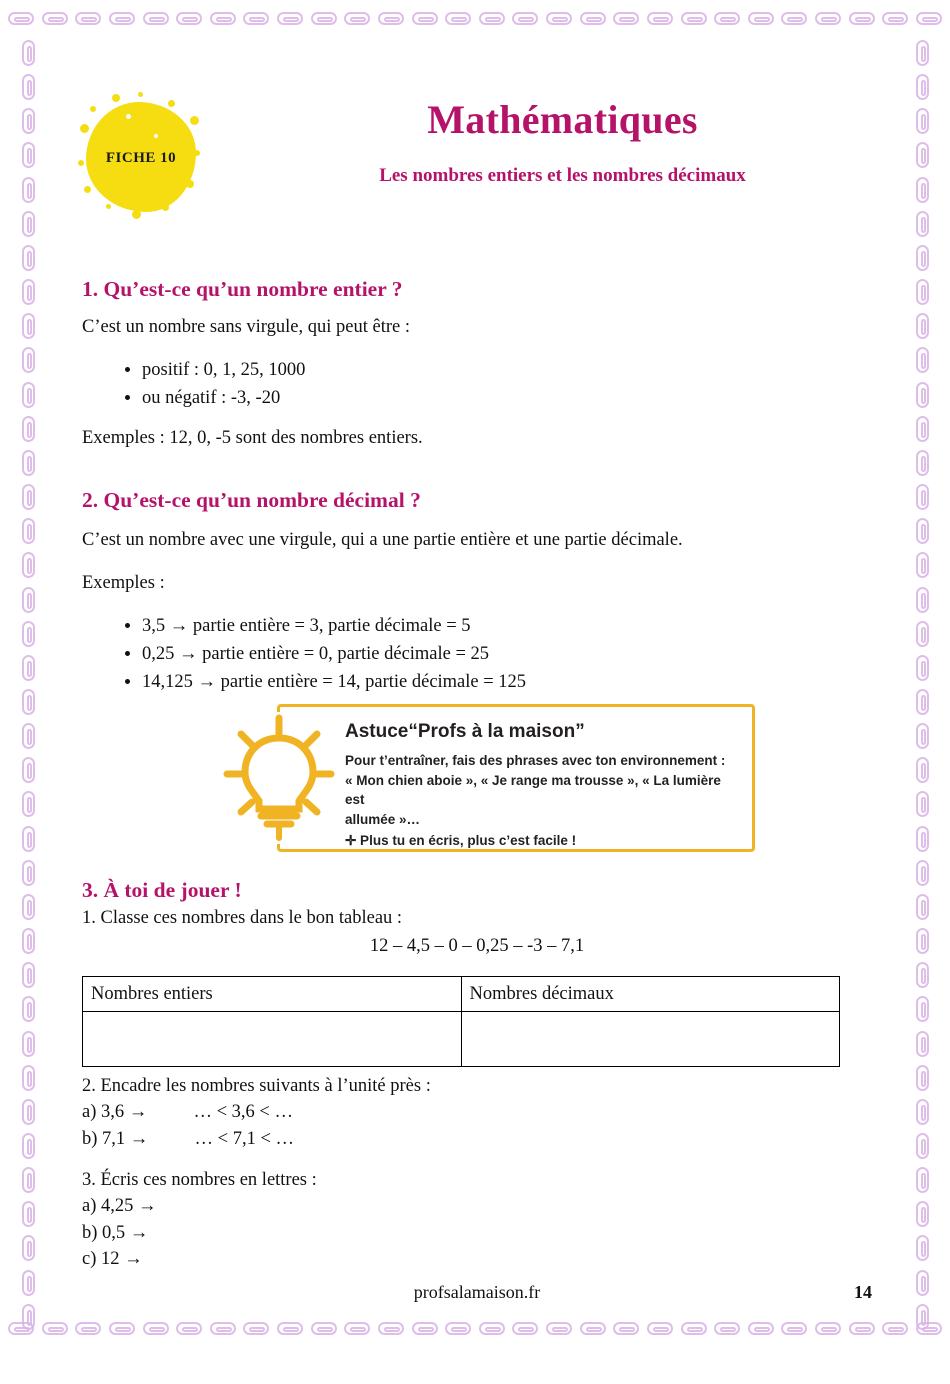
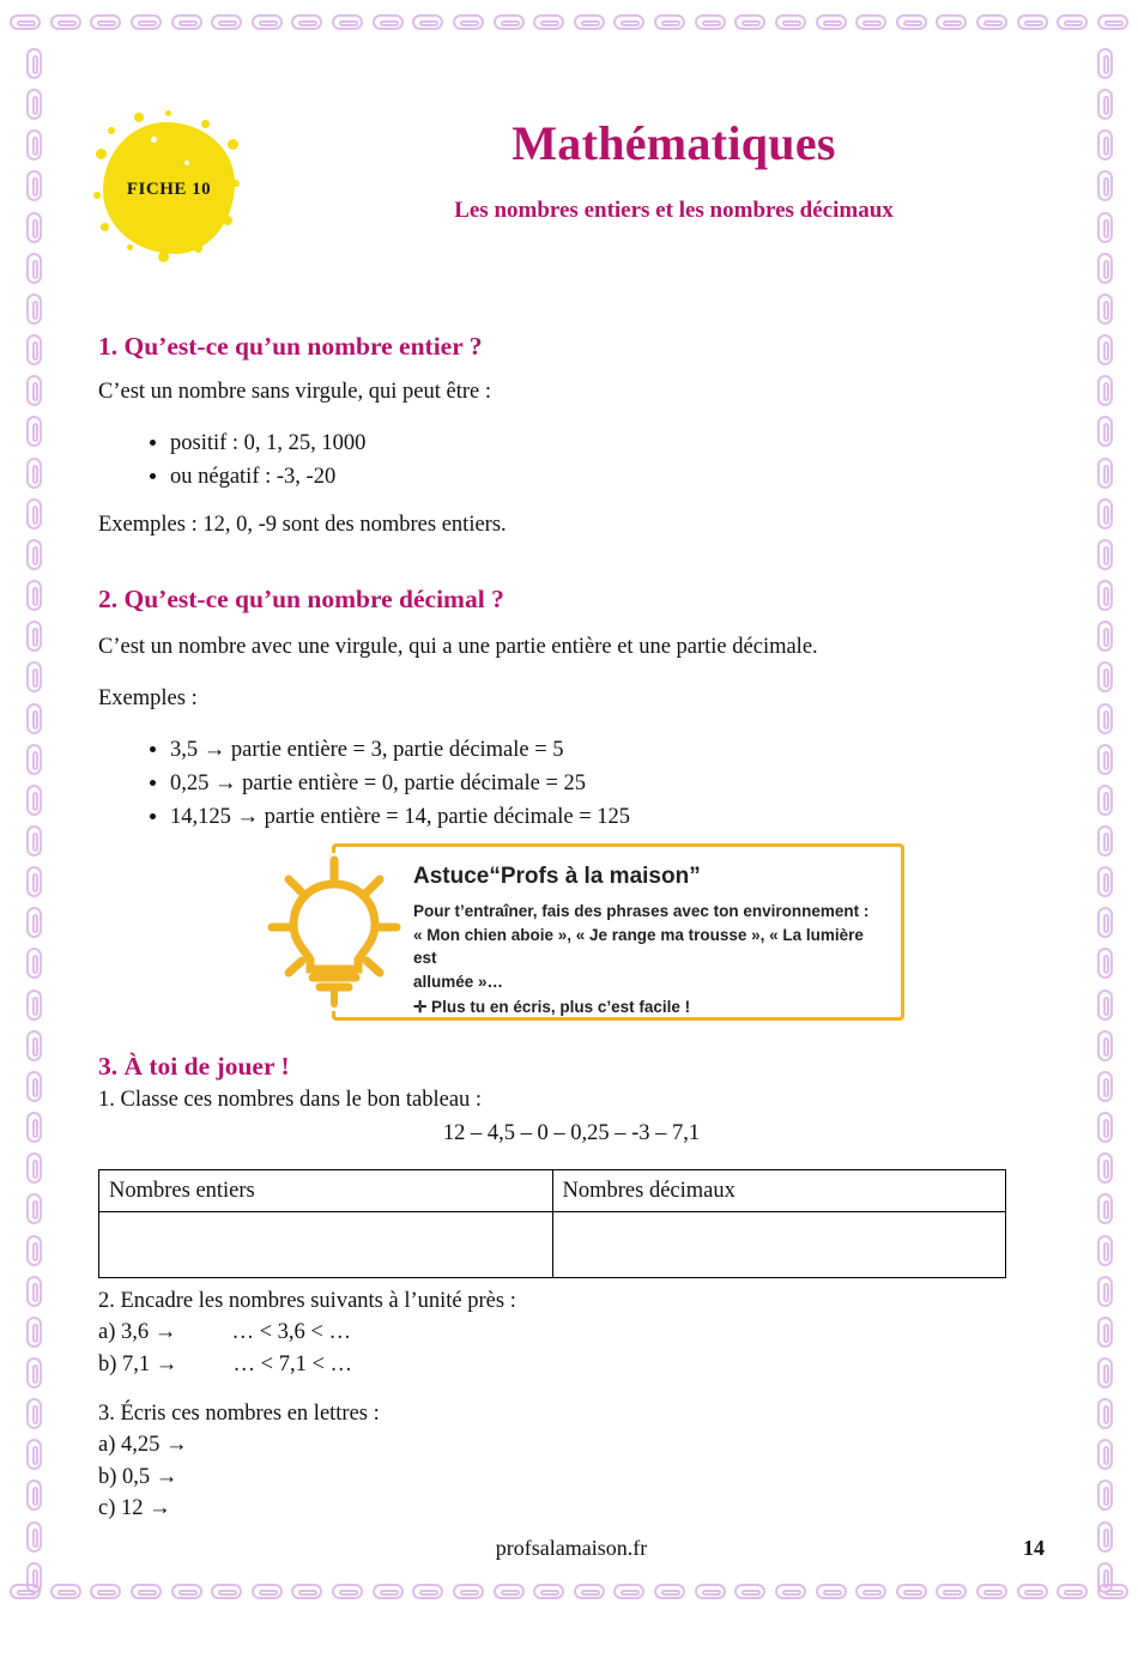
  FICHE 10
  Mathématiques
  Les nombres entiers et les nombres décimaux
  1. Qu’est-ce qu’un nombre entier ?
  C’est un nombre sans virgule, qui peut être :
  positif : 0, 1, 25, 1000
  ou négatif : -3, -20
- Exemples : 12, 0, -5 sont des nombres entiers.
+ Exemples : 12, 0, -9 sont des nombres entiers.
  2. Qu’est-ce qu’un nombre décimal ?
  C’est un nombre avec une virgule, qui a une partie entière et une partie décimale.
  Exemples :
  3,5 → partie entière = 3, partie décimale = 5
  0,25 → partie entière = 0, partie décimale = 25
  14,125 → partie entière = 14, partie décimale = 125
  Astuce“Profs à la maison”
  Pour t’entraîner, fais des phrases avec ton environnement :
  « Mon chien aboie », « Je range ma trousse », « La lumière est
  allumée »…
  ✛ Plus tu en écris, plus c’est facile !
  3. À toi de jouer !
  1. Classe ces nombres dans le bon tableau :
  12 – 4,5 – 0 – 0,25 – -3 – 7,1
  Nombres entiers	Nombres décimaux
  2. Encadre les nombres suivants à l’unité près :
  a) 3,6 → … < 3,6 < …
  b) 7,1 → … < 7,1 < …
  3. Écris ces nombres en lettres :
  a) 4,25 →
  b) 0,5 →
  c) 12 →
  profsalamaison.fr
  14
